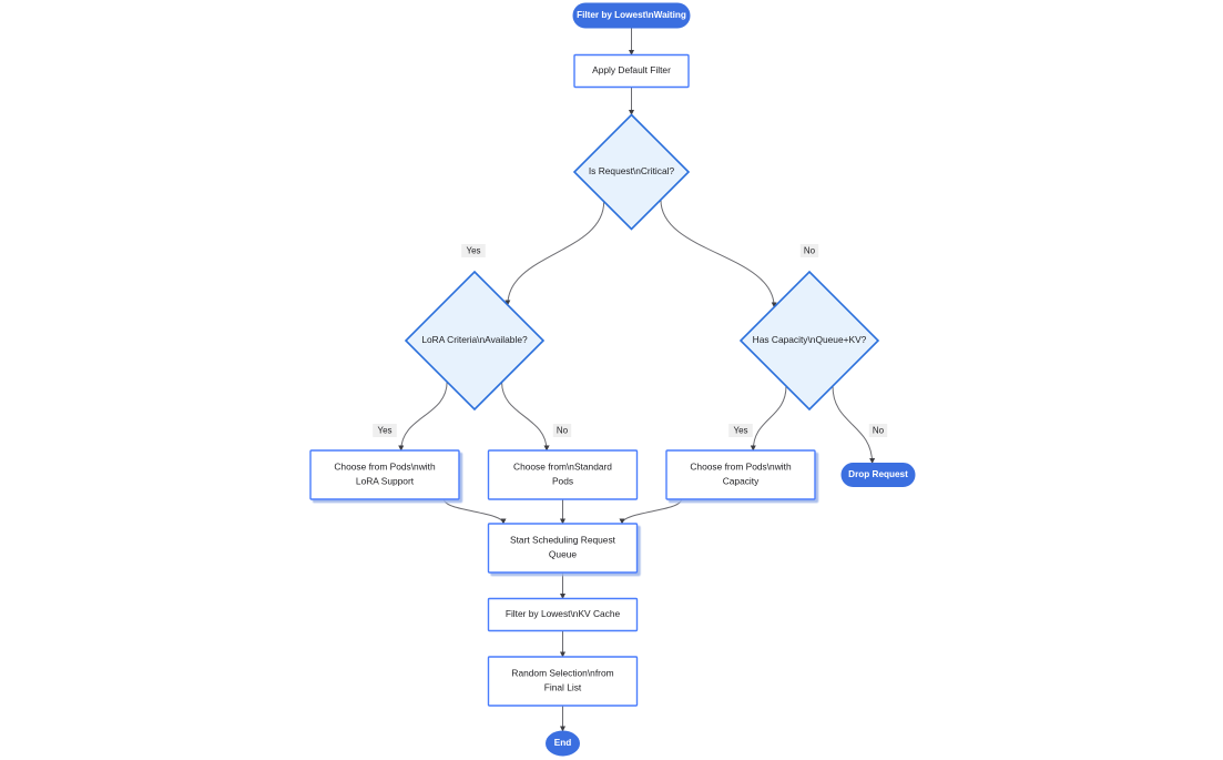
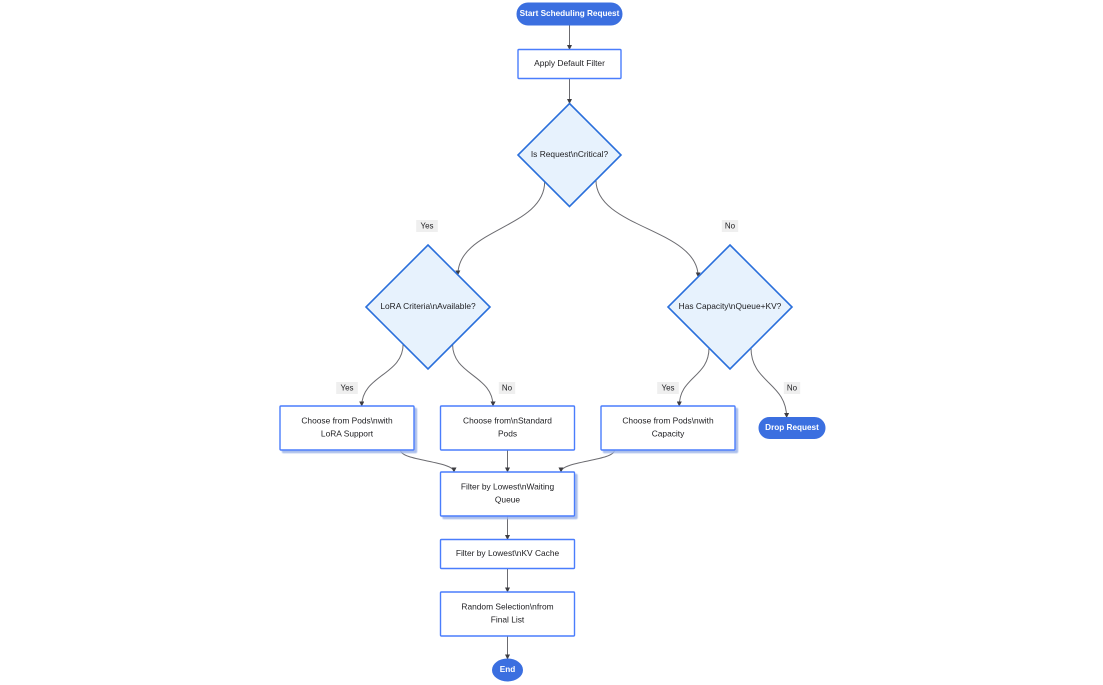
- Filter by Lowest\nWaiting
+ Start Scheduling Request
  Apply Default Filter
  Is Request\nCritical?
  LoRA Criteria\nAvailable?
  Has Capacity\nQueue+KV?
  Choose from Pods\nwith LoRA Support
  Choose from\nStandard Pods
  Choose from Pods\nwith Capacity
  Drop Request
- Start Scheduling Request Queue
+ Filter by Lowest\nWaiting Queue
  Filter by Lowest\nKV Cache
  Random Selection\nfrom Final List
  End
  Yes
  No
  Yes
  No
  Yes
  No
